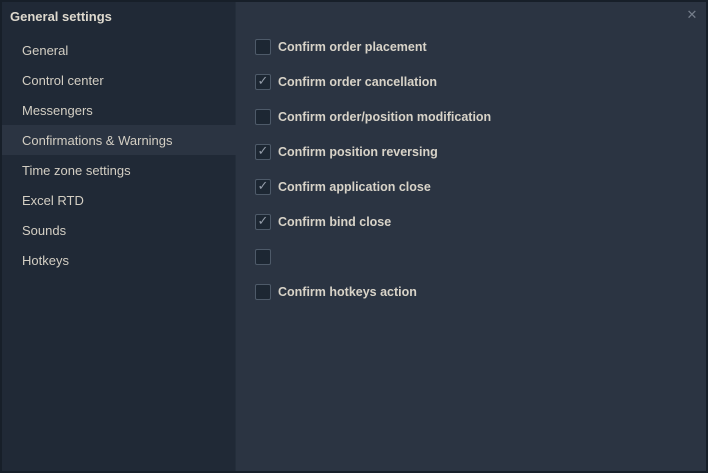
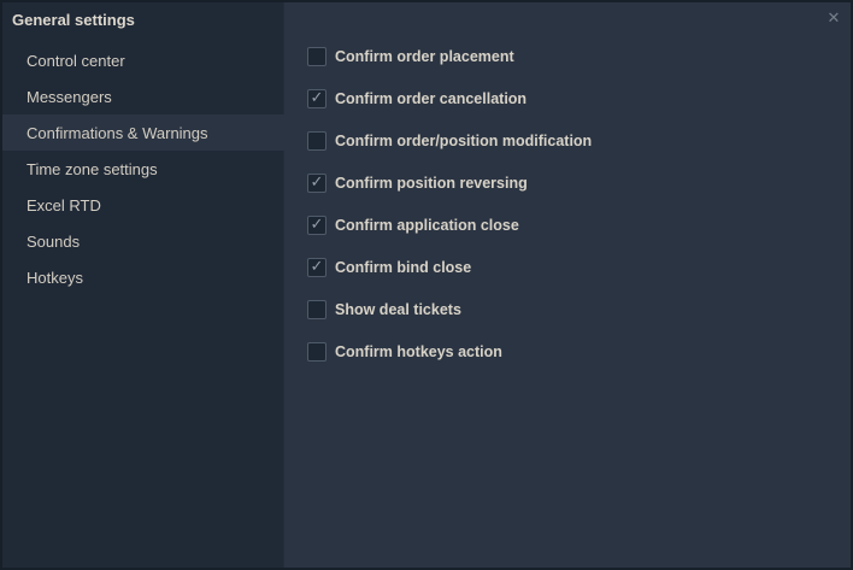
  General settings
- General
  Control center
  Messengers
  Confirmations & Warnings
  Time zone settings
  Excel RTD
  Sounds
  Hotkeys
  ✕
  Confirm order placement
  ✓
  Confirm order cancellation
  Confirm order/position modification
  ✓
  Confirm position reversing
  ✓
  Confirm application close
  ✓
  Confirm bind close
+ Show deal tickets
  Confirm hotkeys action
